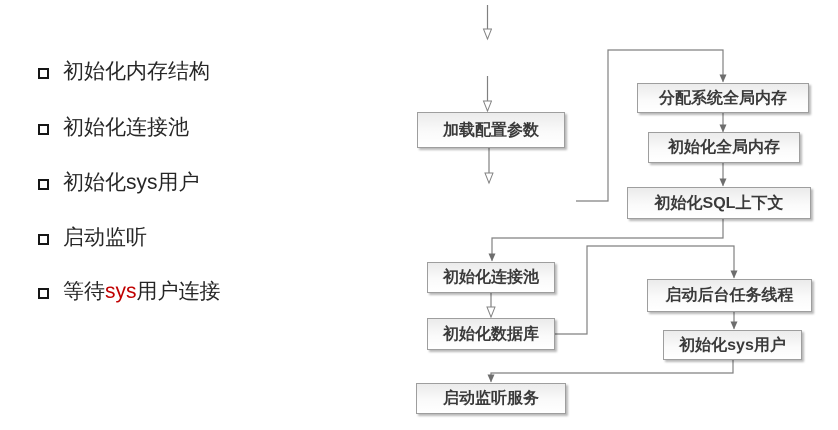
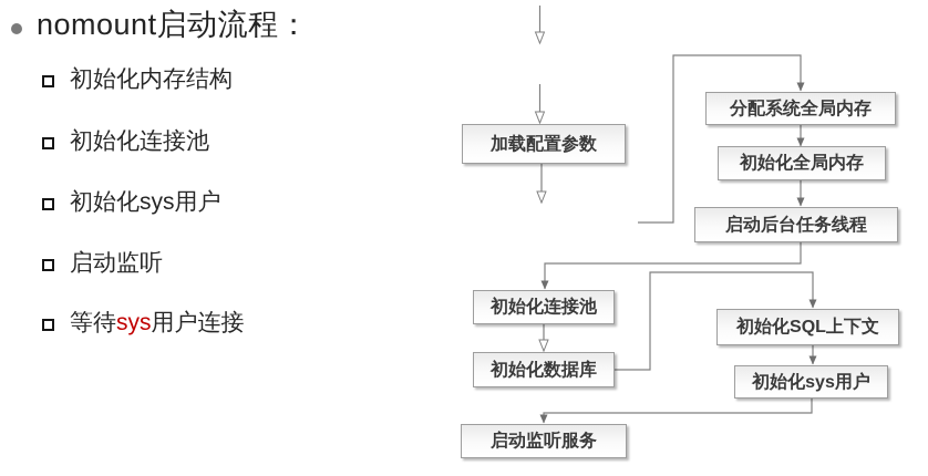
+ nomount启动流程：
  初始化内存结构
  初始化连接池
  初始化sys用户
  启动监听
  等待
  sys
  用户连接
  加载配置参数
  分配系统全局内存
  初始化全局内存
- 初始化SQL上下文
+ 启动后台任务线程
  初始化连接池
  初始化数据库
- 启动后台任务线程
+ 初始化SQL上下文
  初始化sys用户
  启动监听服务
